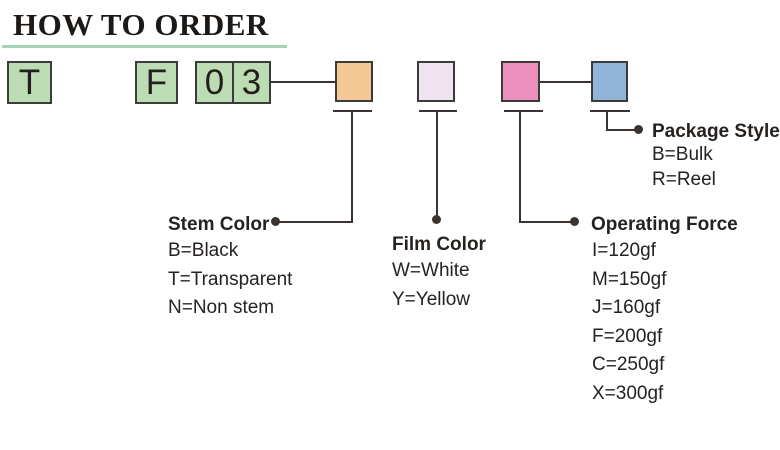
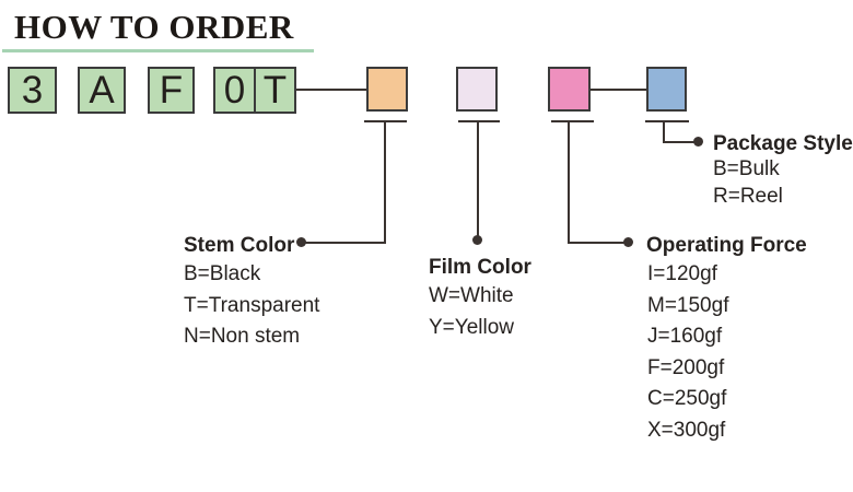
  HOW TO ORDER
- T
+ 3
+ A
  F
  0
- 3
+ T
  Stem Color
  B=Black
  T=Transparent
  N=Non stem
  Film Color
  W=White
  Y=Yellow
  Operating Force
  I=120gf
  M=150gf
  J=160gf
  F=200gf
  C=250gf
  X=300gf
  Package Style
  B=Bulk
  R=Reel
